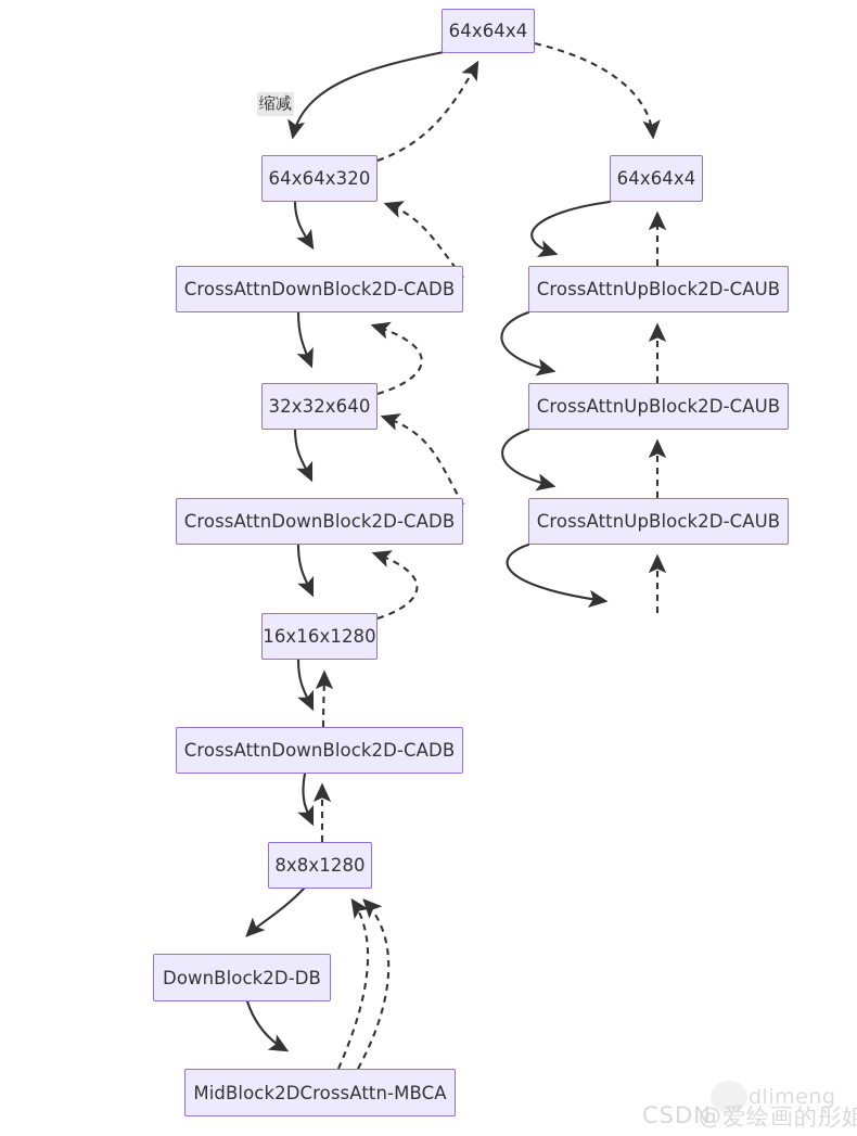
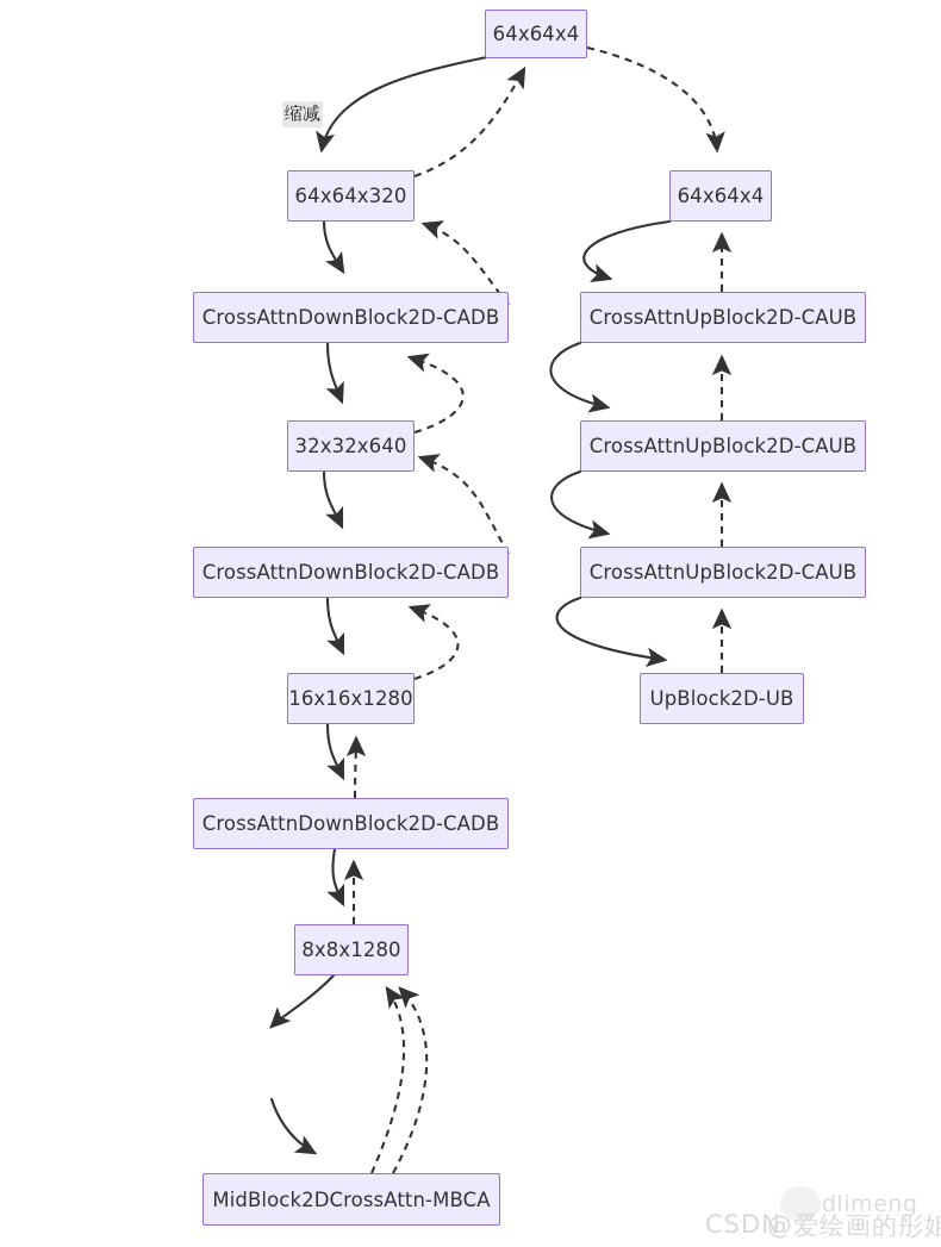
  64x64x4
  64x64x320
  CrossAttnDownBlock2D-CADB
  32x32x640
  CrossAttnDownBlock2D-CADB
  16x16x1280
  CrossAttnDownBlock2D-CADB
  8x8x1280
- DownBlock2D-DB
  MidBlock2DCrossAttn-MBCA
  64x64x4
  CrossAttnUpBlock2D-CAUB
  CrossAttnUpBlock2D-CAUB
  CrossAttnUpBlock2D-CAUB
+ UpBlock2D-UB
  缩减
  dlimeng
  CSDN
  @爱绘画的彤姐
